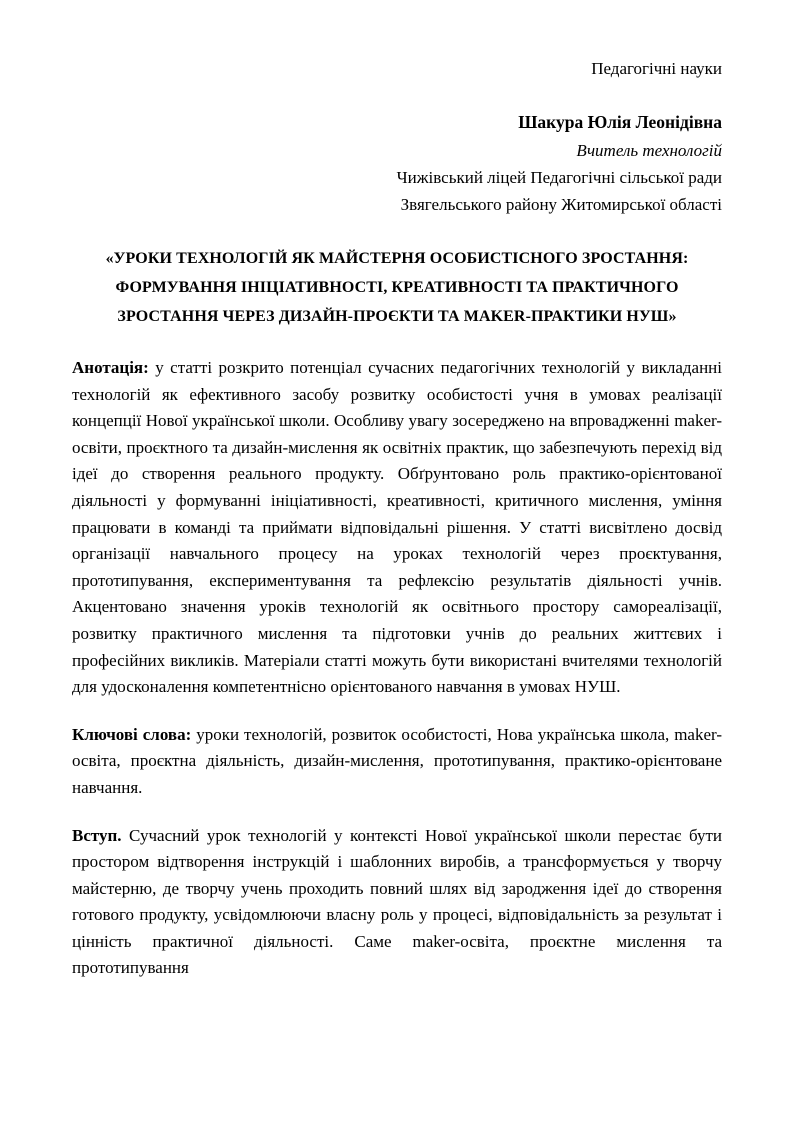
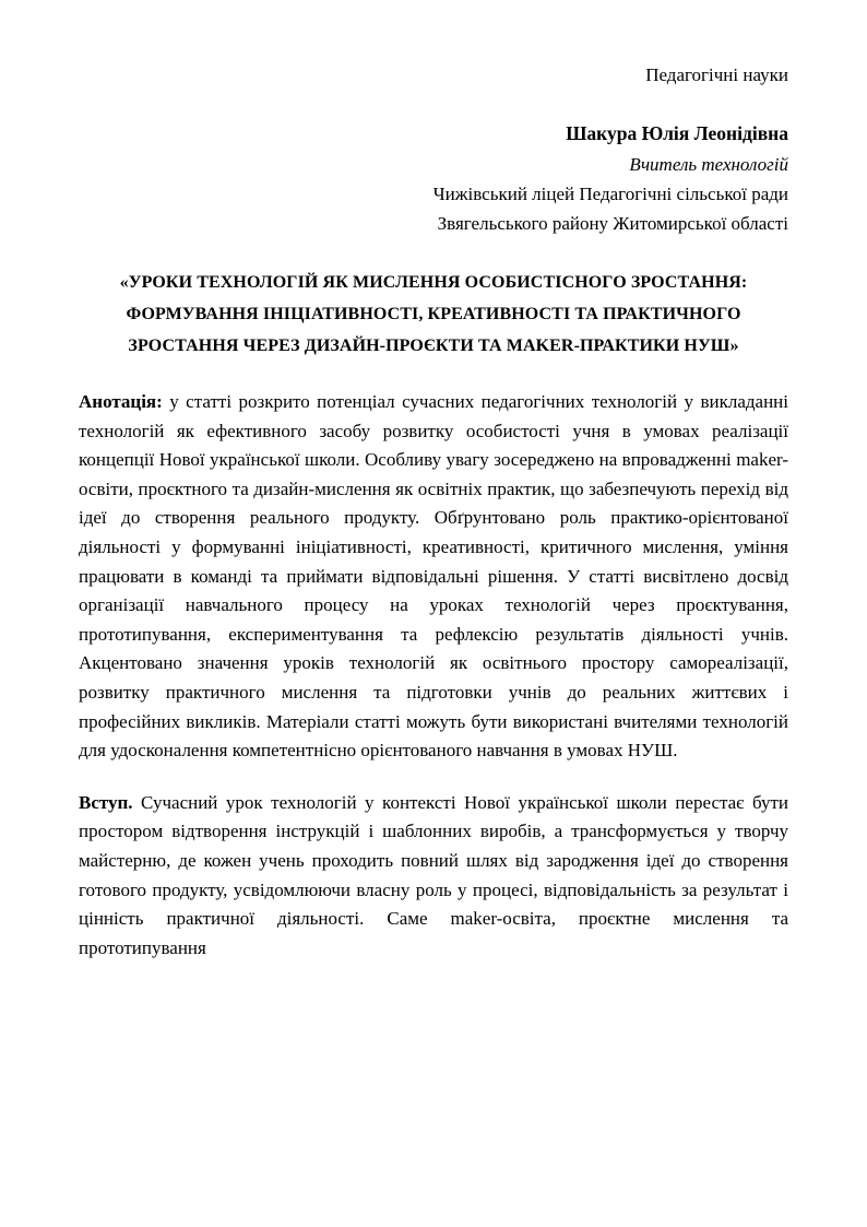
  Педагогічні науки
  Шакура Юлія Леонідівна
  Вчитель технологій
  Чижівський ліцей Педагогічні сільської ради
  Звягельського району Житомирської області
- «УРОКИ ТЕХНОЛОГІЙ ЯК МАЙСТЕРНЯ ОСОБИСТІСНОГО ЗРОСТАННЯ:
+ «УРОКИ ТЕХНОЛОГІЙ ЯК МИСЛЕННЯ ОСОБИСТІСНОГО ЗРОСТАННЯ:
  ФОРМУВАННЯ ІНІЦІАТИВНОСТІ, КРЕАТИВНОСТІ ТА ПРАКТИЧНОГО
  ЗРОСТАННЯ ЧЕРЕЗ ДИЗАЙН-ПРОЄКТИ ТА MAKER-ПРАКТИКИ НУШ»
  Анотація: у статті розкрито потенціал сучасних педагогічних технологій у викладанні технологій як ефективного засобу розвитку особистості учня в умовах реалізації концепції Нової української школи. Особливу увагу зосереджено на впровадженні maker-освіти, проєктного та дизайн-мислення як освітніх практик, що забезпечують перехід від ідеї до створення реального продукту. Обґрунтовано роль практико-орієнтованої діяльності у формуванні ініціативності, креативності, критичного мислення, уміння працювати в команді та приймати відповідальні рішення. У статті висвітлено досвід організації навчального процесу на уроках технологій через проєктування, прототипування, експериментування та рефлексію результатів діяльності учнів. Акцентовано значення уроків технологій як освітнього простору самореалізації, розвитку практичного мислення та підготовки учнів до реальних життєвих і професійних викликів. Матеріали статті можуть бути використані вчителями технологій для удосконалення компетентнісно орієнтованого навчання в умовах НУШ.
- Ключові слова: уроки технологій, розвиток особистості, Нова українська школа, maker-освіта, проєктна діяльність, дизайн-мислення, прототипування, практико-орієнтоване навчання.
- Вступ. Сучасний урок технологій у контексті Нової української школи перестає бути простором відтворення інструкцій і шаблонних виробів, а трансформується у творчу майстерню, де творчу учень проходить повний шлях від зародження ідеї до створення готового продукту, усвідомлюючи власну роль у процесі, відповідальність за результат і цінність практичної діяльності. Саме maker-освіта, проєктне мислення та прототипування
+ Вступ. Сучасний урок технологій у контексті Нової української школи перестає бути простором відтворення інструкцій і шаблонних виробів, а трансформується у творчу майстерню, де кожен учень проходить повний шлях від зародження ідеї до створення готового продукту, усвідомлюючи власну роль у процесі, відповідальність за результат і цінність практичної діяльності. Саме maker-освіта, проєктне мислення та прототипування
